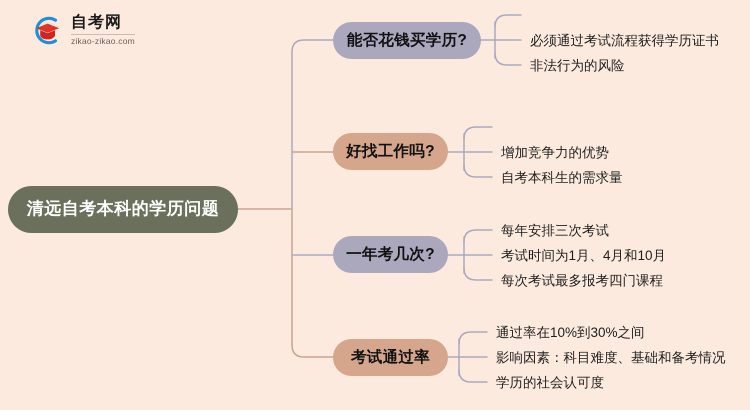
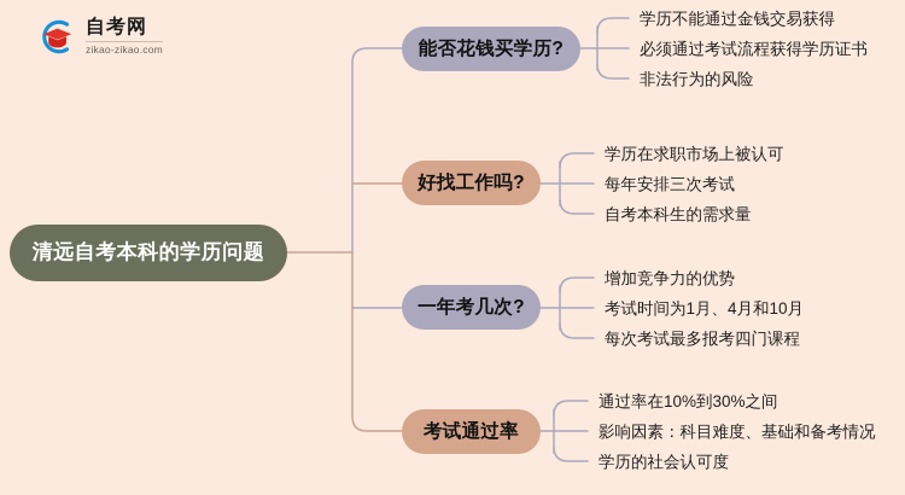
  自考网
  zikao-zikao.com
  清远自考本科的学历问题
  能否花钱买学历?
  好找工作吗?
  一年考几次?
  考试通过率
+ 学历不能通过金钱交易获得
  必须通过考试流程获得学历证书
  非法行为的风险
+ 学历在求职市场上被认可
- 增加竞争力的优势
+ 每年安排三次考试
  自考本科生的需求量
- 每年安排三次考试
+ 增加竞争力的优势
  考试时间为1月、4月和10月
  每次考试最多报考四门课程
  通过率在10%到30%之间
  影响因素：科目难度、基础和备考情况
  学历的社会认可度
